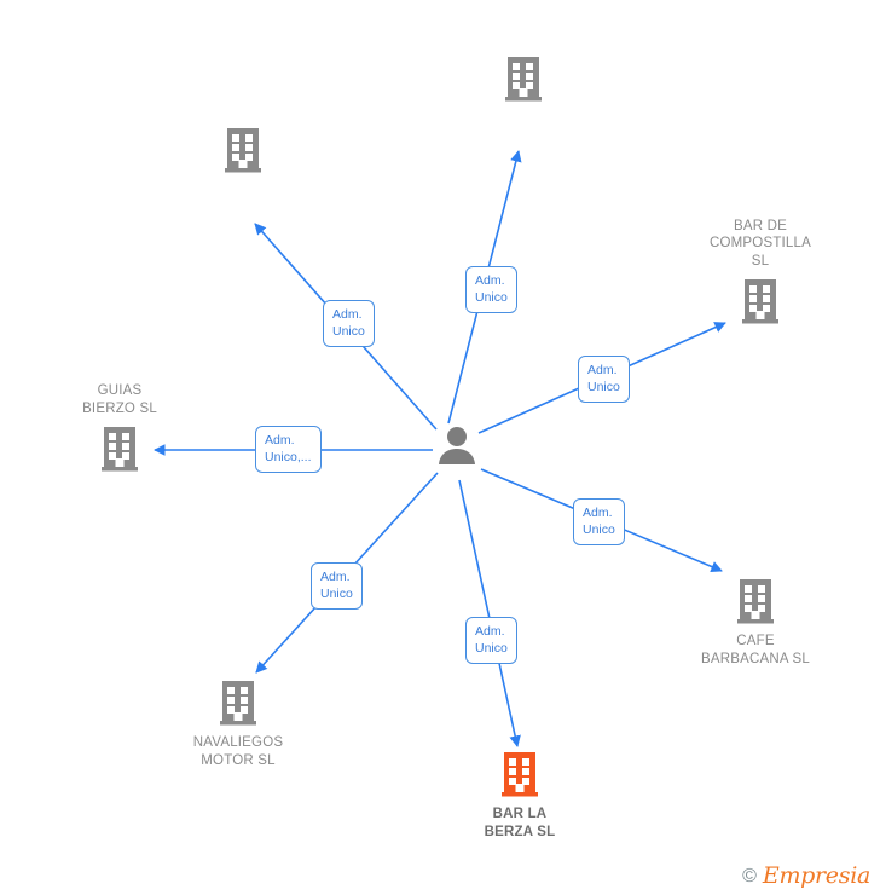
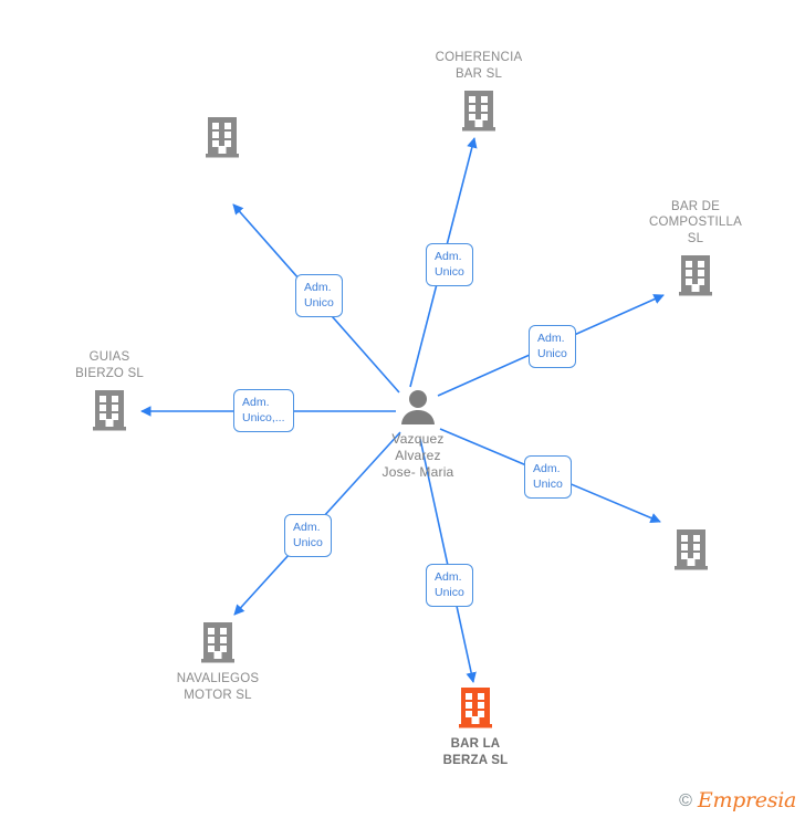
  Adm.
  Unico
  Adm.
  Unico
  Adm.
  Unico
  Adm.
  Unico,...
  Adm.
  Unico
  Adm.
  Unico
  Adm.
  Unico
+ Vazquez
+ Alvarez
+ Jose- Maria
+ COHERENCIA
+ BAR SL
  BAR DE
  COMPOSTILLA
  SL
  GUIAS
  BIERZO SL
- CAFE
- BARBACANA SL
  NAVALIEGOS
  MOTOR SL
  BAR LA
  BERZA SL
  ©
  Empresia
